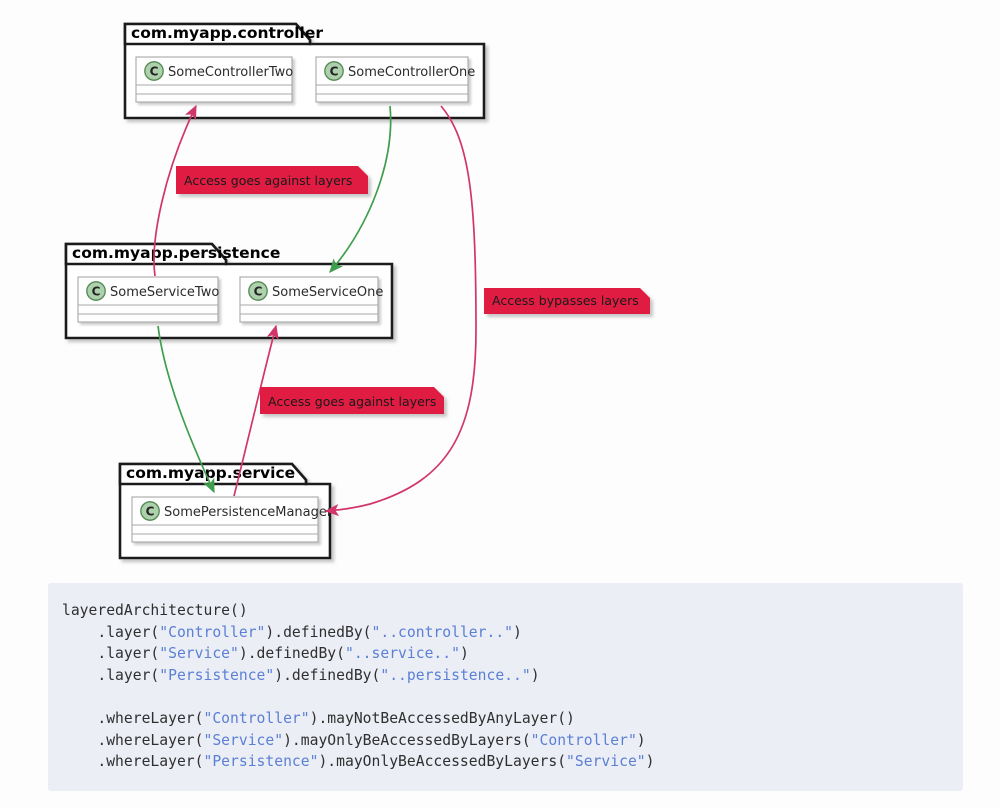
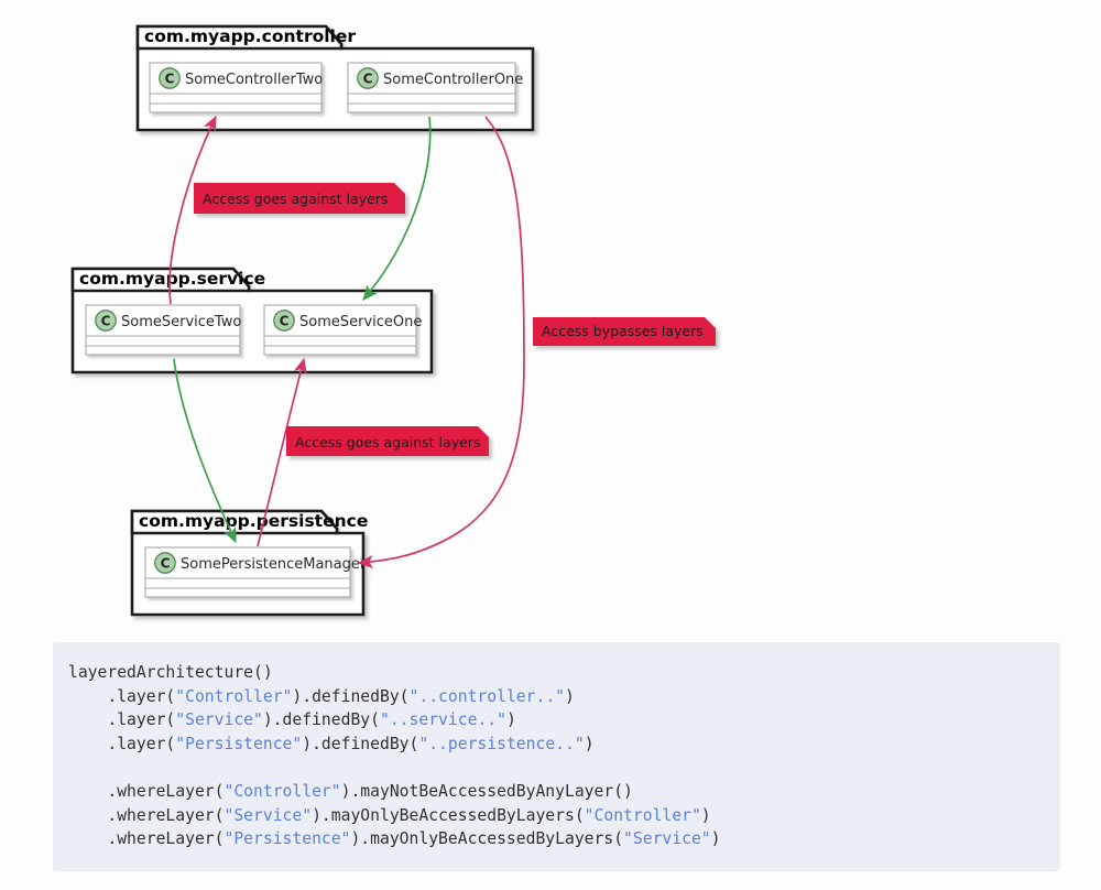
  com.myapp.controller
  C
  SomeControllerTwo
  C
  SomeControllerOne
- com.myapp.persistence
+ com.myapp.service
  C
  SomeServiceTwo
  C
  SomeServiceOne
- com.myapp.service
+ com.myapp.persistence
  C
  SomePersistenceManager
  Access goes against layers
  Access bypasses layers
  Access goes against layers
  layeredArchitecture() .layer("Controller").definedBy("..controller..") .layer("Service").definedBy("..service..") .layer("Persistence").definedBy("..persistence..") .whereLayer("Controller").mayNotBeAccessedByAnyLayer() .whereLayer("Service").mayOnlyBeAccessedByLayers("Controller") .whereLayer("Persistence").mayOnlyBeAccessedByLayers("Service")
